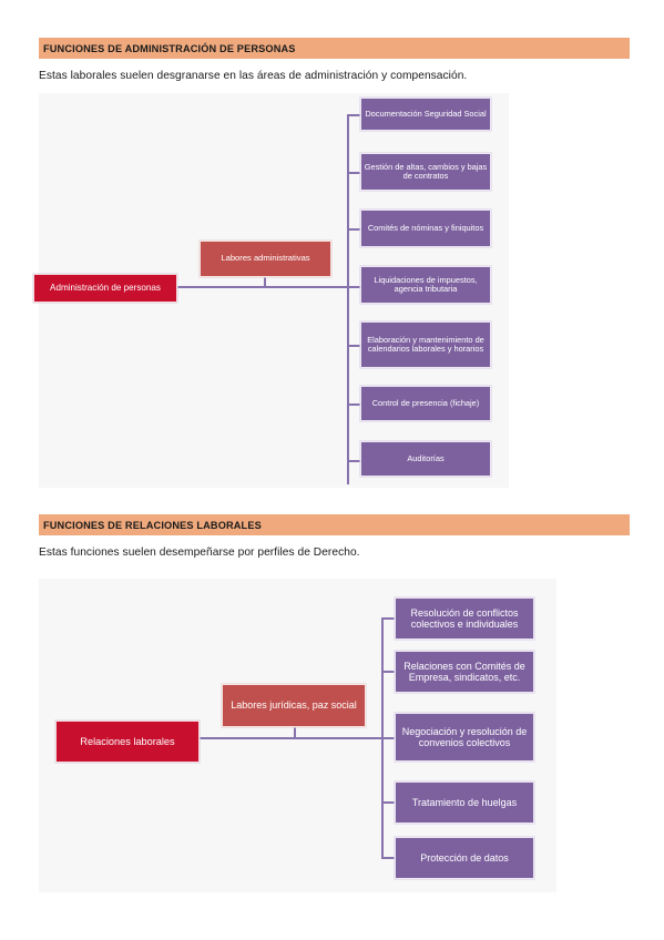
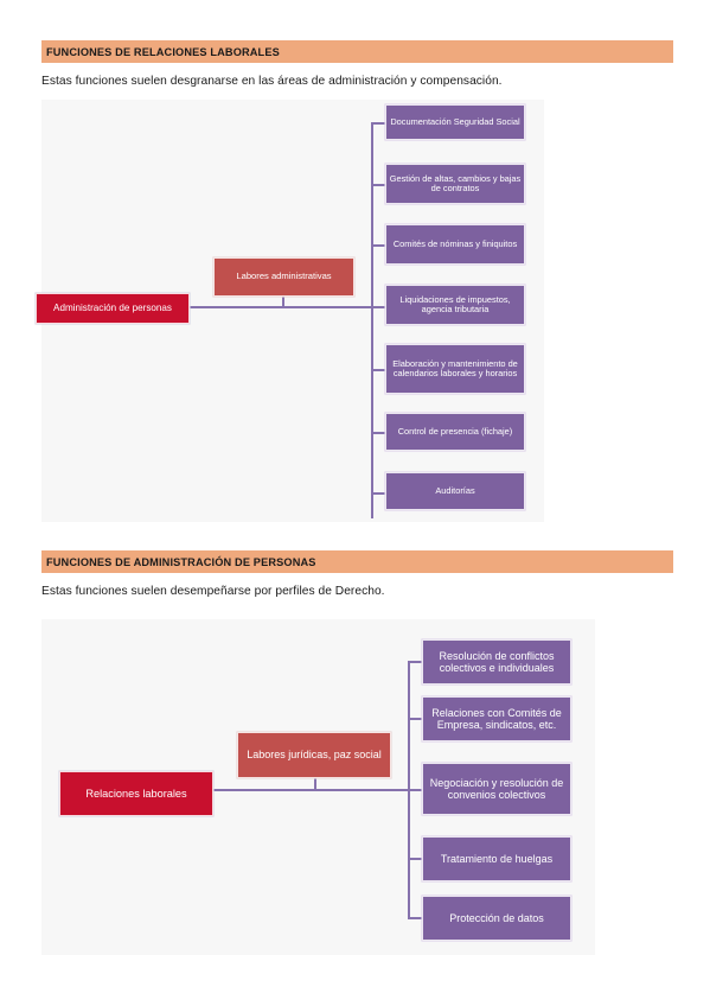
- FUNCIONES DE ADMINISTRACIÓN DE PERSONAS
+ FUNCIONES DE RELACIONES LABORALES
- Estas laborales suelen desgranarse en las áreas de administración y compensación.
+ Estas funciones suelen desgranarse en las áreas de administración y compensación.
  Administración de personas
  Labores administrativas
  Documentación Seguridad Social
  Gestión de altas, cambios y bajas de contratos
  Comités de nóminas y finiquitos
  Liquidaciones de impuestos, agencia tributaria
  Elaboración y mantenimiento de calendarios laborales y horarios
  Control de presencia (fichaje)
  Auditorías
- FUNCIONES DE RELACIONES LABORALES
+ FUNCIONES DE ADMINISTRACIÓN DE PERSONAS
  Estas funciones suelen desempeñarse por perfiles de Derecho.
  Relaciones laborales
  Labores jurídicas, paz social
  Resolución de conflictos colectivos e individuales
  Relaciones con Comités de Empresa, sindicatos, etc.
  Negociación y resolución de convenios colectivos
  Tratamiento de huelgas
  Protección de datos
